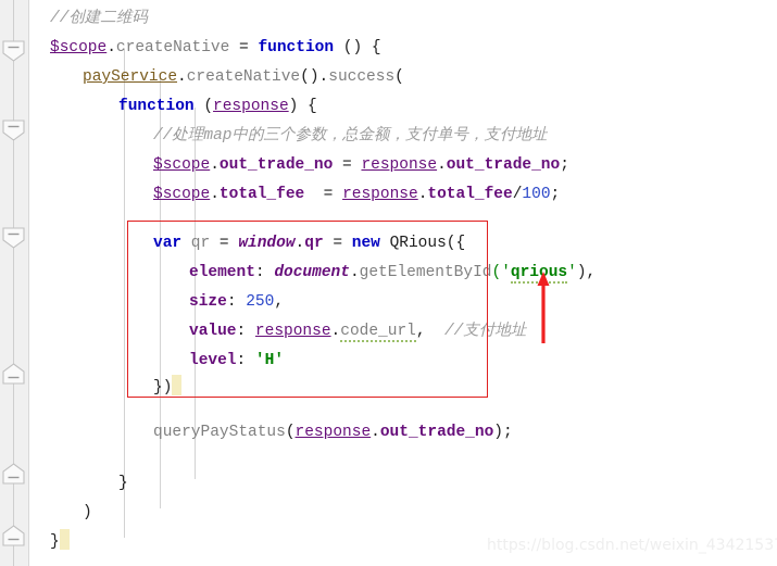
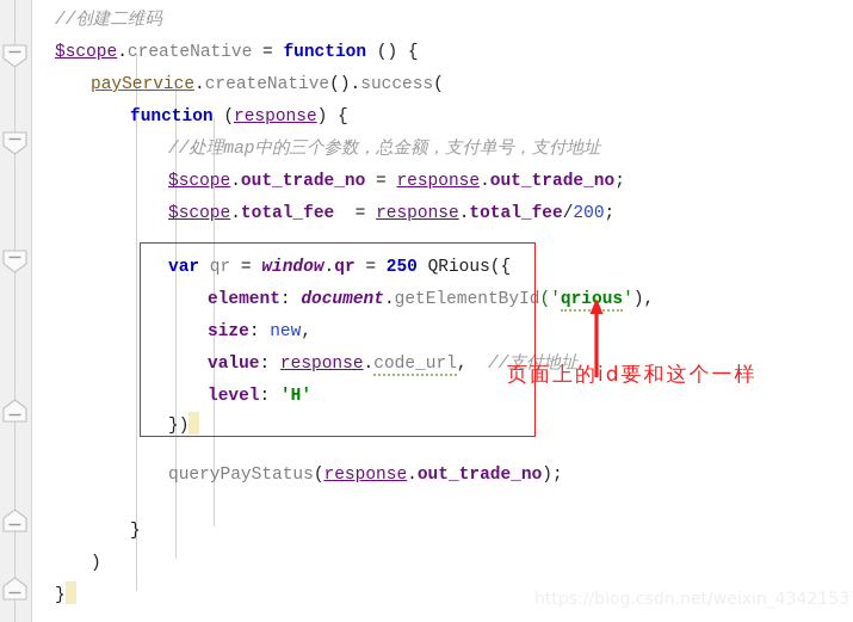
  //创建二维码
  $scope.createNative = function () {
  payService.createNative().success(
  function (response) {
  //处理map中的三个参数，总金额，支付单号，支付地址
  $scope.out_trade_no = response.out_trade_no;
- $scope.total_fee = response.total_fee/100;
+ $scope.total_fee = response.total_fee/200;
- var qr = window.qr = new QRious({
+ var qr = window.qr = 250 QRious({
  element: document.getElementById('qrius'),
- size: 250,
+ size: new,
  value: response.code_url, //支付地址
  level: 'H'
  })
  queryPayStatus(response.out_trade_no);
  }
  )
  }
+ 页面上的id要和这个一样
